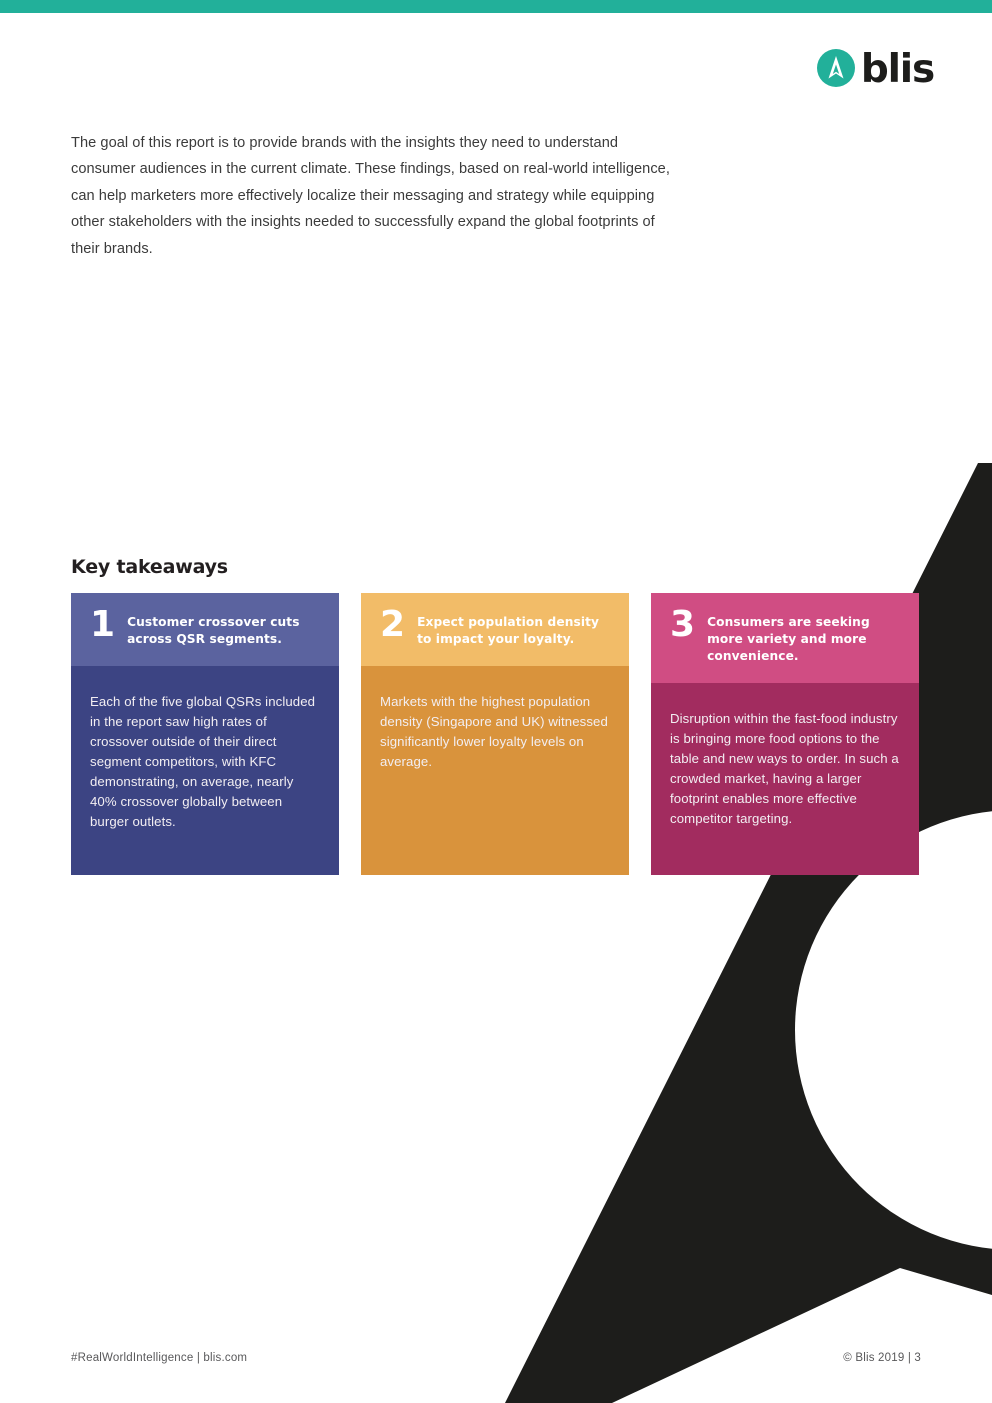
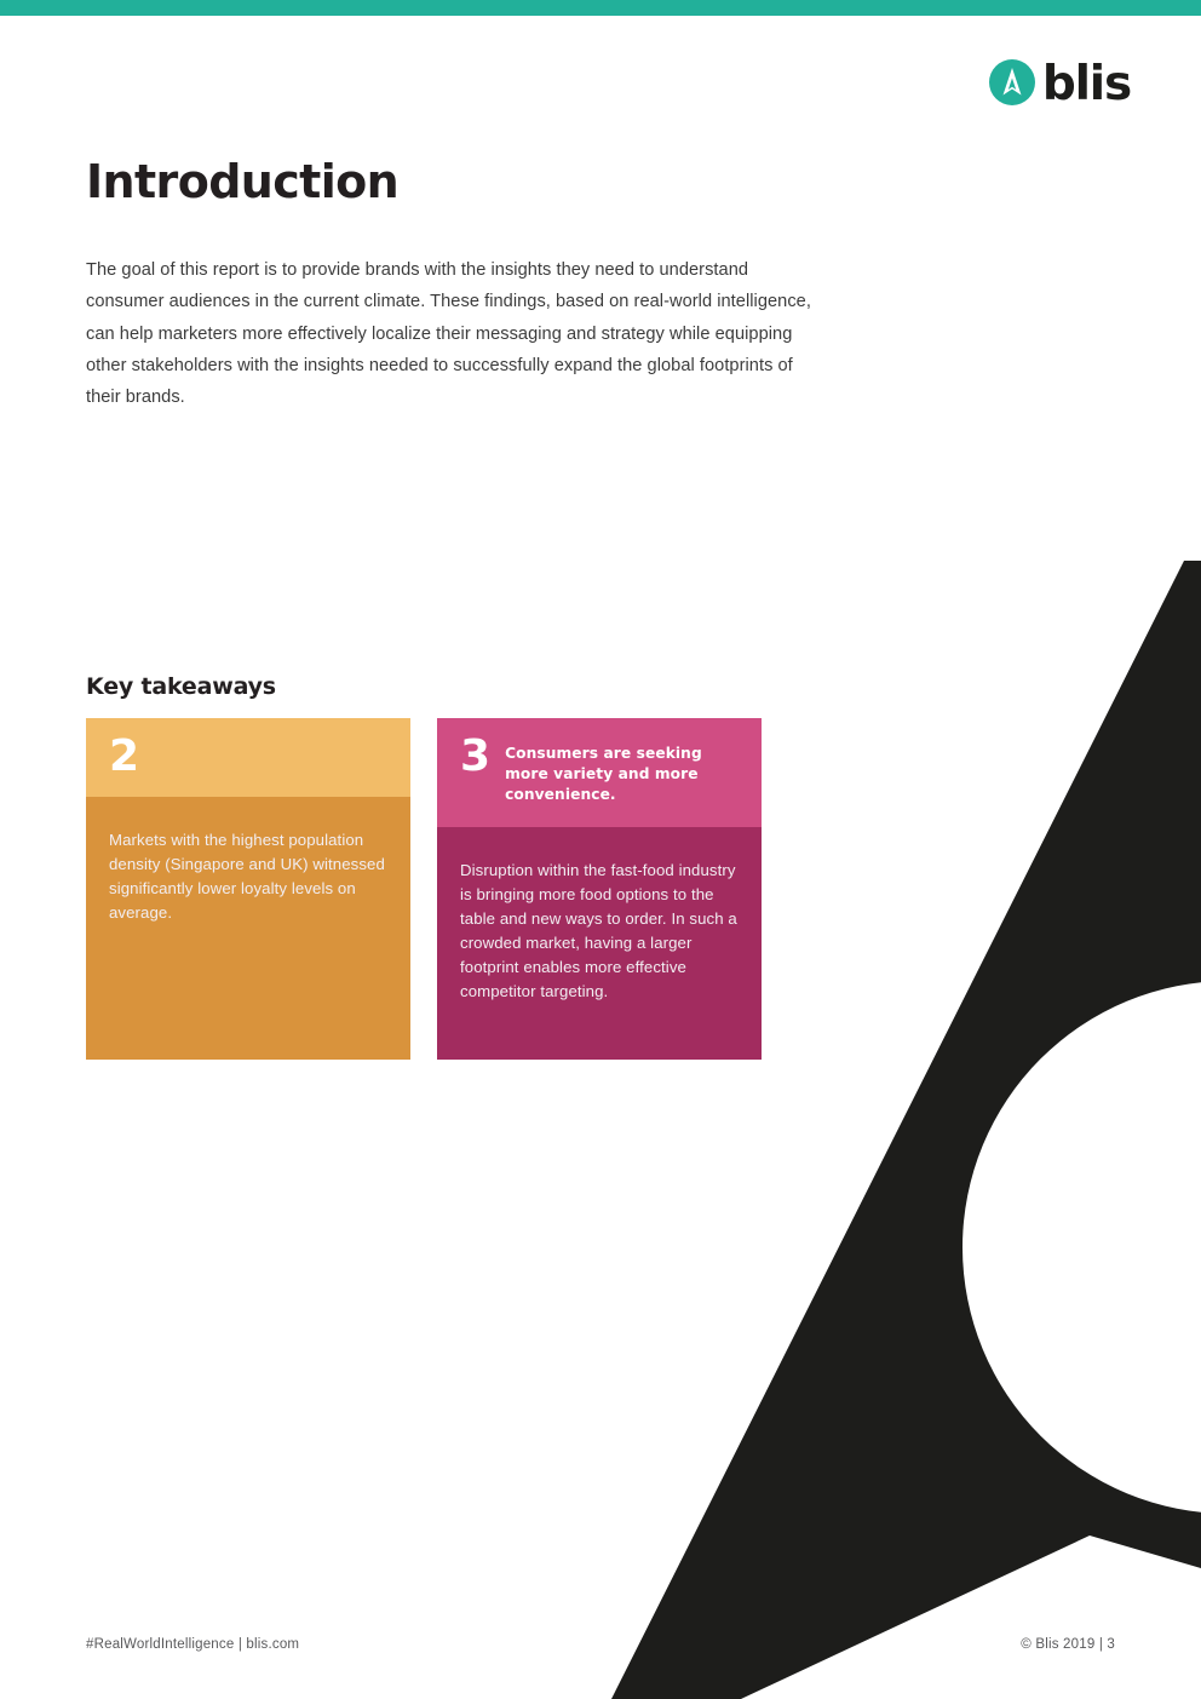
  blis
+ Introduction
  The goal of this report is to provide brands with the insights they need to understand consumer audiences in the current climate. These findings, based on real-world intelligence, can help marketers more effectively localize their messaging and strategy while equipping other stakeholders with the insights needed to successfully expand the global footprints of their brands.
  Key takeaways
- 1
- Customer crossover cuts across QSR segments.
- Each of the five global QSRs included in the report saw high rates of crossover outside of their direct segment competitors, with KFC demonstrating, on average, nearly 40% crossover globally between burger outlets.
  2
- Expect population density to impact your loyalty.
  Markets with the highest population density (Singapore and UK) witnessed significantly lower loyalty levels on average.
  3
  Consumers are seeking more variety and more convenience.
  Disruption within the fast-food industry is bringing more food options to the table and new ways to order. In such a crowded market, having a larger footprint enables more effective competitor targeting.
  #RealWorldIntelligence | blis.com
  © Blis 2019 | 3
